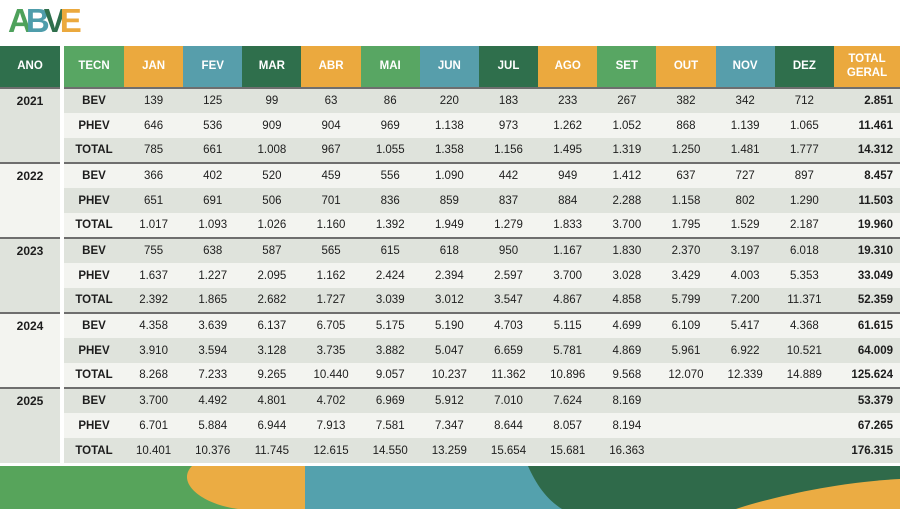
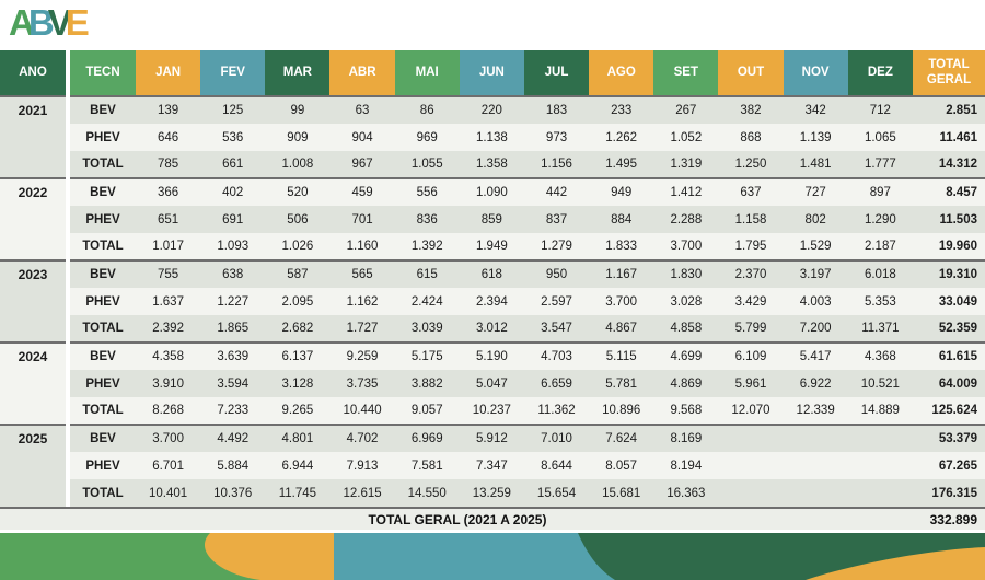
  A
  B
  V
  E
  ANO	TECN	JAN	FEV	MAR	ABR	MAI	JUN	JUL	AGO	SET	OUT	NOV	DEZ	TOTAL GERAL
  2021	BEV	139	125	99	63	86	220	183	233	267	382	342	712	2.851
  PHEV	646	536	909	904	969	1.138	973	1.262	1.052	868	1.139	1.065	11.461
  TOTAL	785	661	1.008	967	1.055	1.358	1.156	1.495	1.319	1.250	1.481	1.777	14.312
  2022	BEV	366	402	520	459	556	1.090	442	949	1.412	637	727	897	8.457
  PHEV	651	691	506	701	836	859	837	884	2.288	1.158	802	1.290	11.503
  TOTAL	1.017	1.093	1.026	1.160	1.392	1.949	1.279	1.833	3.700	1.795	1.529	2.187	19.960
  2023	BEV	755	638	587	565	615	618	950	1.167	1.830	2.370	3.197	6.018	19.310
  PHEV	1.637	1.227	2.095	1.162	2.424	2.394	2.597	3.700	3.028	3.429	4.003	5.353	33.049
  TOTAL	2.392	1.865	2.682	1.727	3.039	3.012	3.547	4.867	4.858	5.799	7.200	11.371	52.359
- 2024	BEV	4.358	3.639	6.137	6.705	5.175	5.190	4.703	5.115	4.699	6.109	5.417	4.368	61.615
+ 2024	BEV	4.358	3.639	6.137	9.259	5.175	5.190	4.703	5.115	4.699	6.109	5.417	4.368	61.615
  PHEV	3.910	3.594	3.128	3.735	3.882	5.047	6.659	5.781	4.869	5.961	6.922	10.521	64.009
  TOTAL	8.268	7.233	9.265	10.440	9.057	10.237	11.362	10.896	9.568	12.070	12.339	14.889	125.624
  2025	BEV	3.700	4.492	4.801	4.702	6.969	5.912	7.010	7.624	8.169				53.379
  PHEV	6.701	5.884	6.944	7.913	7.581	7.347	8.644	8.057	8.194				67.265
  TOTAL	10.401	10.376	11.745	12.615	14.550	13.259	15.654	15.681	16.363				176.315
+ TOTAL GERAL (2021 A 2025)
+ 332.899
